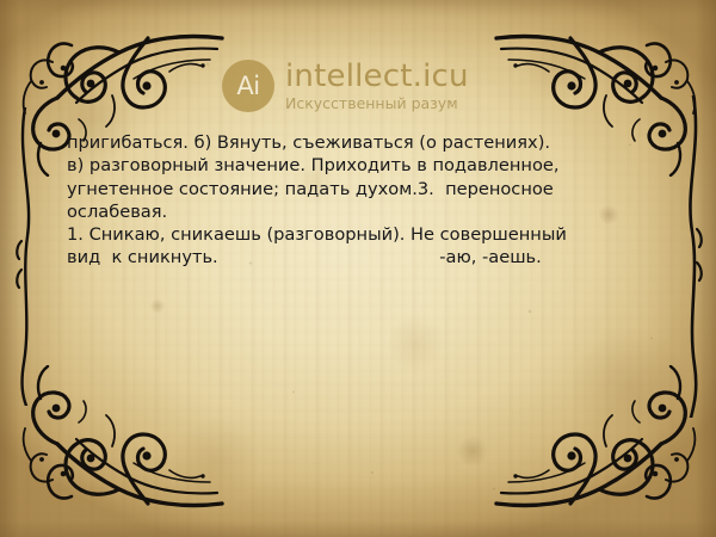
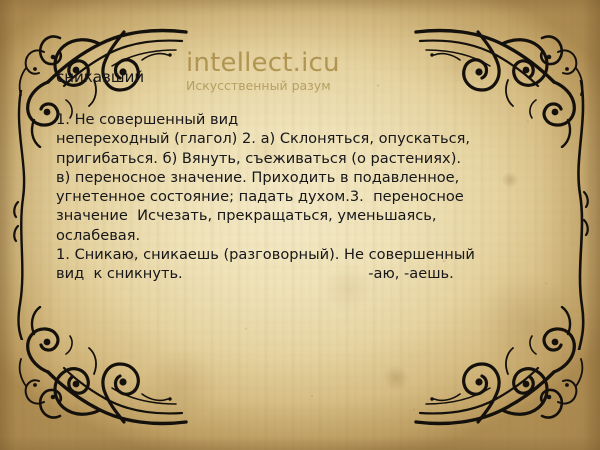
- Ai
  intellect.icu
  Искусственный разум
+ сникавший
+ 1. Не совершенный вид
+ непереходный (глагол) 2. а) Склоняться, опускаться,
  пригибаться. б) Вянуть, съеживаться (о растениях).
- в) разговорный значение. Приходить в подавленное,
+ в) переносное значение. Приходить в подавленное,
  угнетенное состояние; падать духом.3. переносное
+ значение Исчезать, прекращаться, уменьшаясь,
  ослабевая.
  1. Сникаю, сникаешь (разговорный). Не совершенный
  вид к сникнуть. -аю, -аешь.
